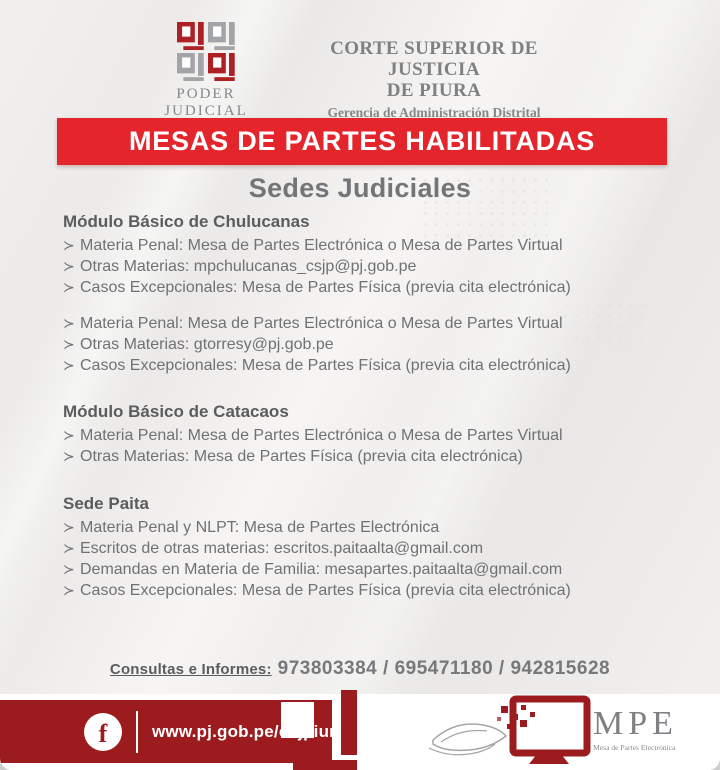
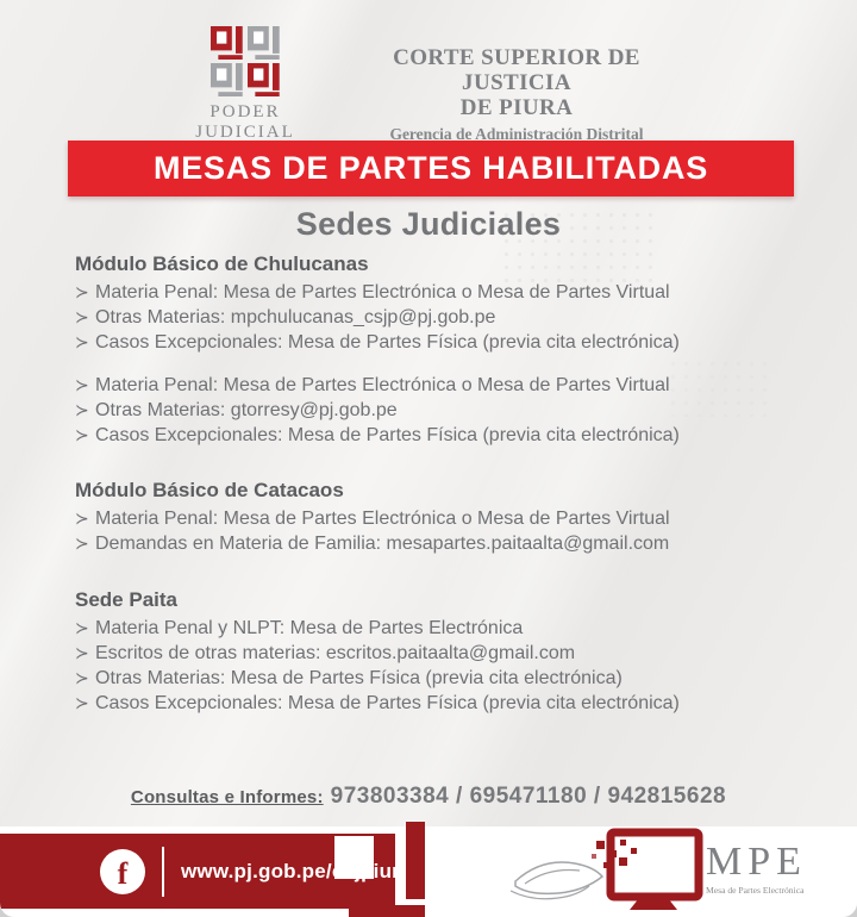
  PODER JUDICIAL
  CORTE SUPERIOR DE JUSTICIA
  DE PIURA
  Gerencia de Administración Distrital
  MESAS DE PARTES HABILITADAS
  Sedes Judiciales
  Módulo Básico de Chulucanas
  ≻ Materia Penal: Mesa de Partes Electrónica o Mesa de Partes Virtual
  ≻ Otras Materias: mpchulucanas_csjp@pj.gob.pe
  ≻ Casos Excepcionales: Mesa de Partes Física (previa cita electrónica)
  ≻ Materia Penal: Mesa de Partes Electrónica o Mesa de Partes Virtual
  ≻ Otras Materias: gtorresy@pj.gob.pe
  ≻ Casos Excepcionales: Mesa de Partes Física (previa cita electrónica)
  Módulo Básico de Catacaos
  ≻ Materia Penal: Mesa de Partes Electrónica o Mesa de Partes Virtual
- ≻ Otras Materias: Mesa de Partes Física (previa cita electrónica)
+ ≻ Demandas en Materia de Familia: mesapartes.paitaalta@gmail.com
  Sede Paita
  ≻ Materia Penal y NLPT: Mesa de Partes Electrónica
  ≻ Escritos de otras materias: escritos.paitaalta@gmail.com
- ≻ Demandas en Materia de Familia: mesapartes.paitaalta@gmail.com
+ ≻ Otras Materias: Mesa de Partes Física (previa cita electrónica)
  ≻ Casos Excepcionales: Mesa de Partes Física (previa cita electrónica)
  Consultas e Informes: 973803384 / 695471180 / 942815628
  f
  www.pj.gob.pe/iur
  MPE
  Mesa de Partes Electrónica
